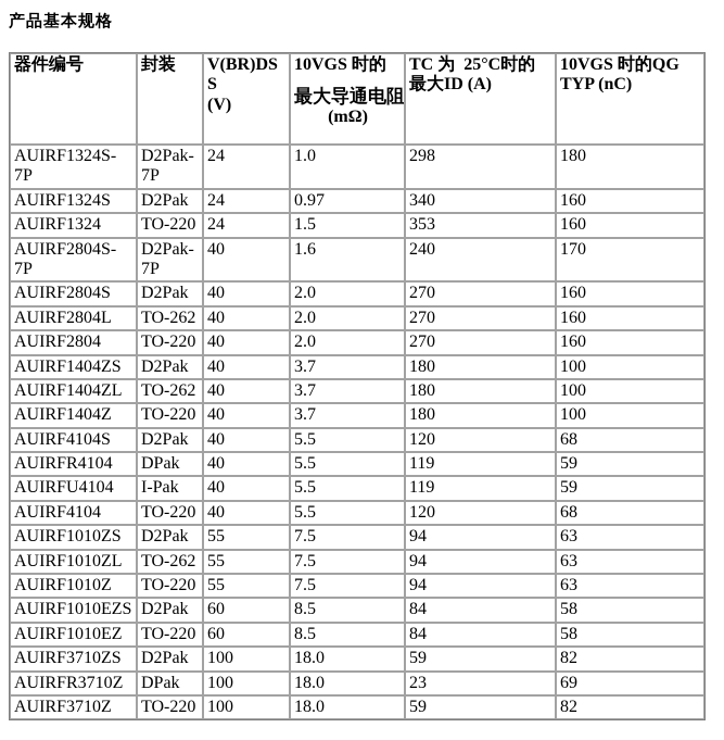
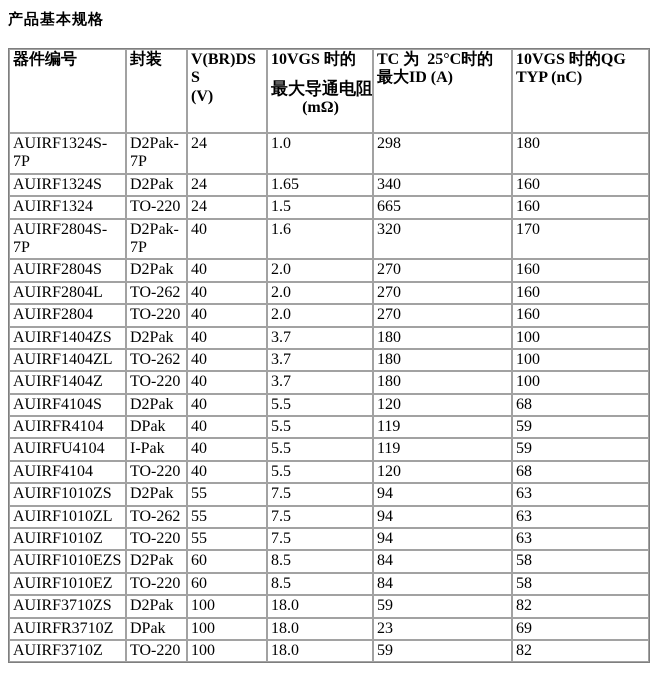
  产品基本规格
  器件编号	封装	V(BR)DSS (V)	10VGS 时的 最大导通电阻 (mΩ)	TC 为 25°C时的 最大ID (A)	10VGS 时的QG TYP (nC)
  AUIRF1324S-7P	D2Pak-7P	24	1.0	298	180
- AUIRF1324S	D2Pak	24	0.97	340	160
+ AUIRF1324S	D2Pak	24	1.65	340	160
- AUIRF1324	TO-220	24	1.5	353	160
+ AUIRF1324	TO-220	24	1.5	665	160
- AUIRF2804S-7P	D2Pak-7P	40	1.6	240	170
+ AUIRF2804S-7P	D2Pak-7P	40	1.6	320	170
  AUIRF2804S	D2Pak	40	2.0	270	160
  AUIRF2804L	TO-262	40	2.0	270	160
  AUIRF2804	TO-220	40	2.0	270	160
  AUIRF1404ZS	D2Pak	40	3.7	180	100
  AUIRF1404ZL	TO-262	40	3.7	180	100
  AUIRF1404Z	TO-220	40	3.7	180	100
  AUIRF4104S	D2Pak	40	5.5	120	68
  AUIRFR4104	DPak	40	5.5	119	59
  AUIRFU4104	I-Pak	40	5.5	119	59
  AUIRF4104	TO-220	40	5.5	120	68
  AUIRF1010ZS	D2Pak	55	7.5	94	63
  AUIRF1010ZL	TO-262	55	7.5	94	63
  AUIRF1010Z	TO-220	55	7.5	94	63
  AUIRF1010EZS	D2Pak	60	8.5	84	58
  AUIRF1010EZ	TO-220	60	8.5	84	58
  AUIRF3710ZS	D2Pak	100	18.0	59	82
  AUIRFR3710Z	DPak	100	18.0	23	69
  AUIRF3710Z	TO-220	100	18.0	59	82
